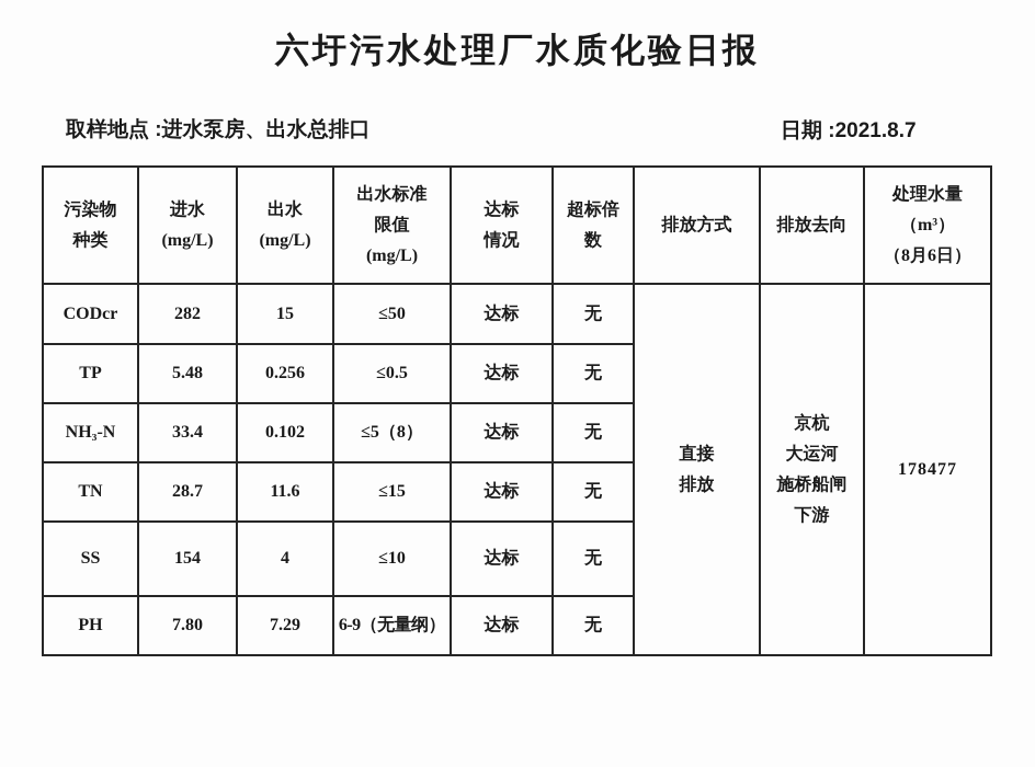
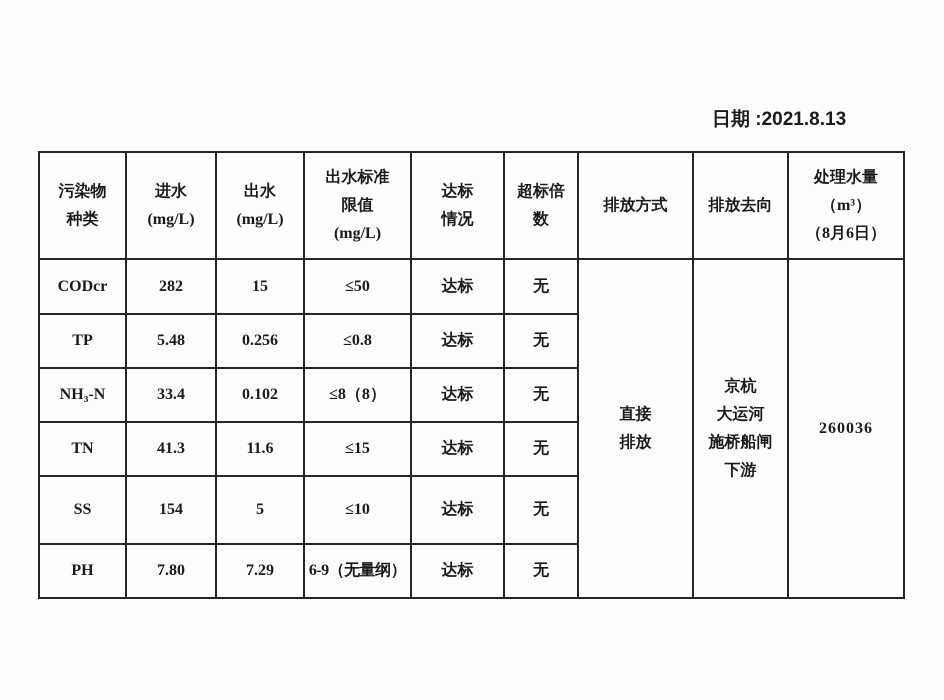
- 六圩污水处理厂水质化验日报
- 取样地点 :进水泵房、出水总排口
- 日期 :2021.8.7
+ 日期 :2021.8.13
  污染物 种类	进水 (mg/L)	出水 (mg/L)	出水标准 限值 (mg/L)	达标 情况	超标倍 数	排放方式	排放去向	处理水量 （m³） （8月6日）
- CODcr	282	15	≤50	达标	无	直接 排放	京杭 大运河 施桥船闸 下游	178477
+ CODcr	282	15	≤50	达标	无	直接 排放	京杭 大运河 施桥船闸 下游	260036
- TP	5.48	0.256	≤0.5	达标	无
+ TP	5.48	0.256	≤0.8	达标	无
- NH₃-N	33.4	0.102	≤5（8）	达标	无
+ NH₃-N	33.4	0.102	≤8（8）	达标	无
- TN	28.7	11.6	≤15	达标	无
+ TN	41.3	11.6	≤15	达标	无
- SS	154	4	≤10	达标	无
+ SS	154	5	≤10	达标	无
  PH	7.80	7.29	6-9（无量纲）	达标	无
